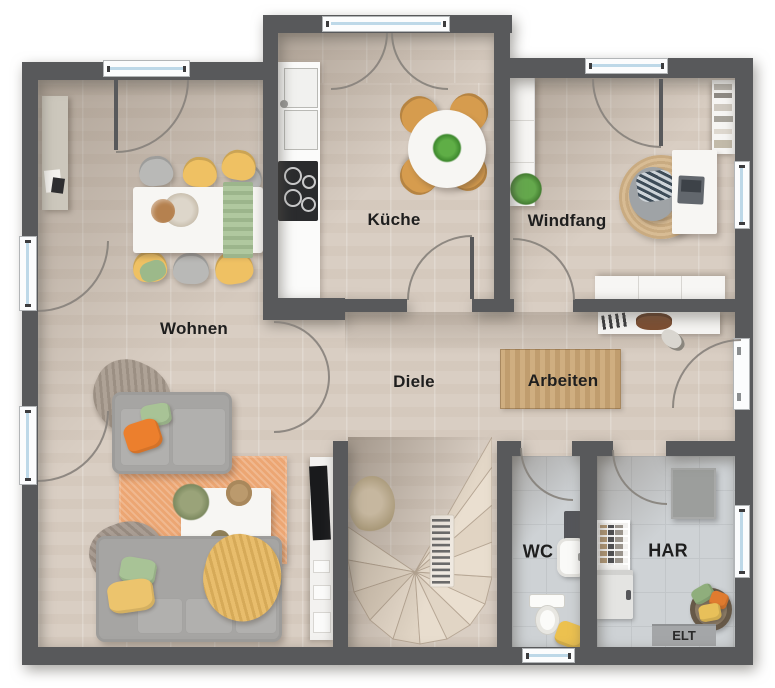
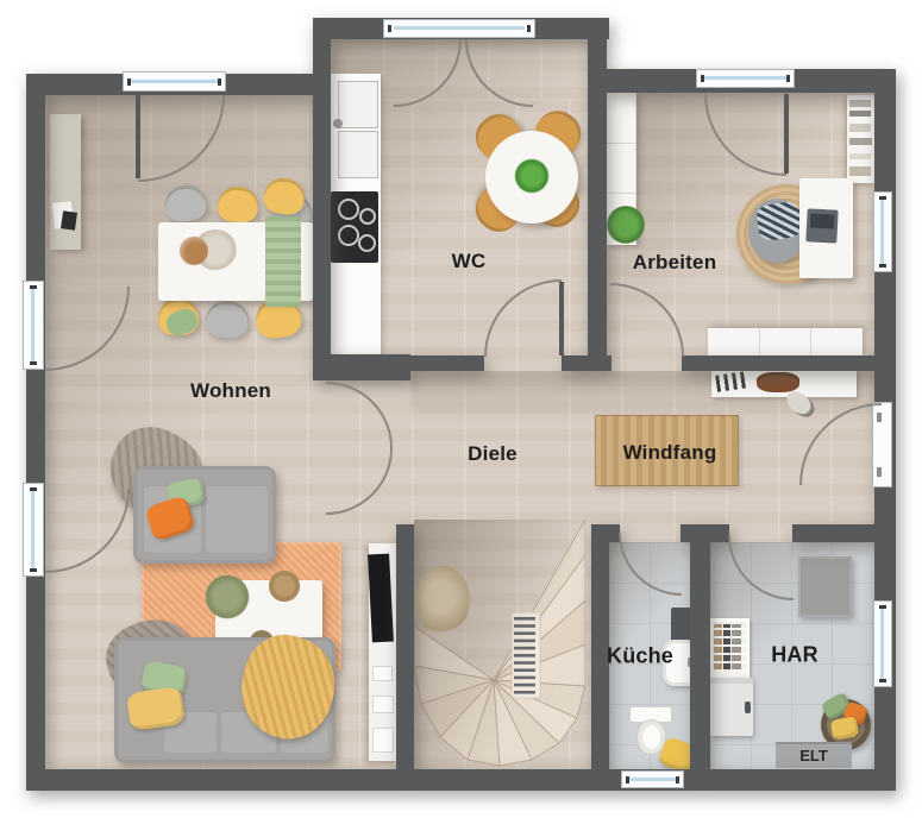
  ELT
  Wohnen
- Küche
+ WC
- Windfang
+ Arbeiten
  Diele
- Arbeiten
+ Windfang
- WC
+ Küche
  HAR
